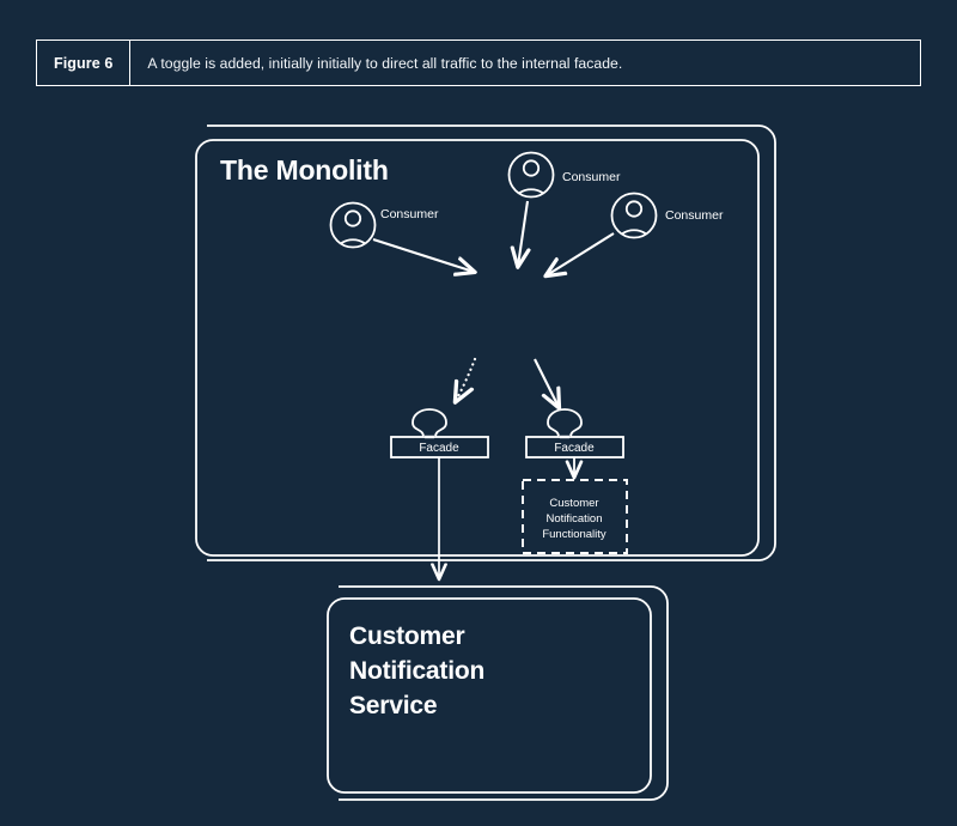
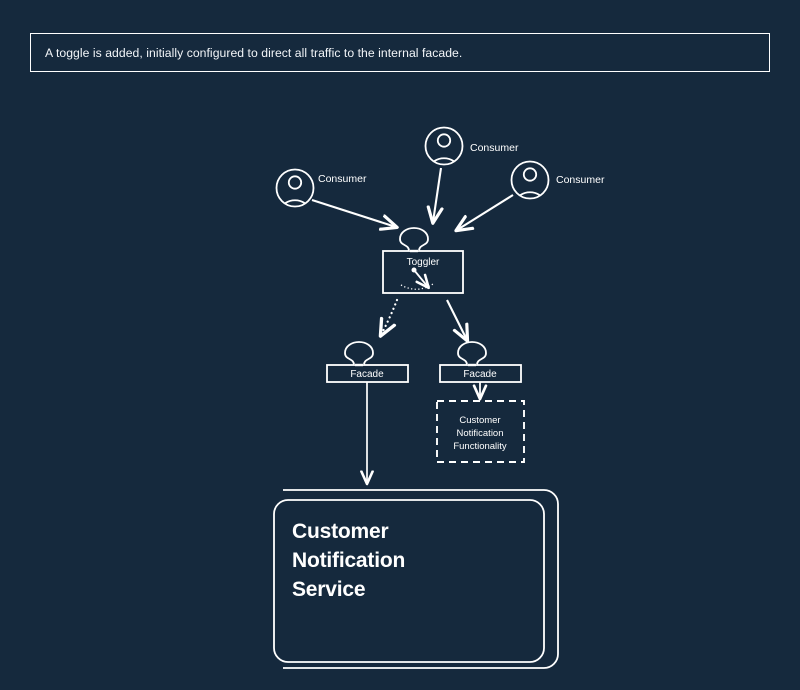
- Figure 6
- A toggle is added, initially initially to direct all traffic to the internal facade.
+ A toggle is added, initially configured to direct all traffic to the internal facade.
- The Monolith
  Consumer
  Consumer
  Consumer
+ Toggler
  Facade
  Facade
  Customer
  Notification
  Functionality
  Customer
  Notification
  Service
